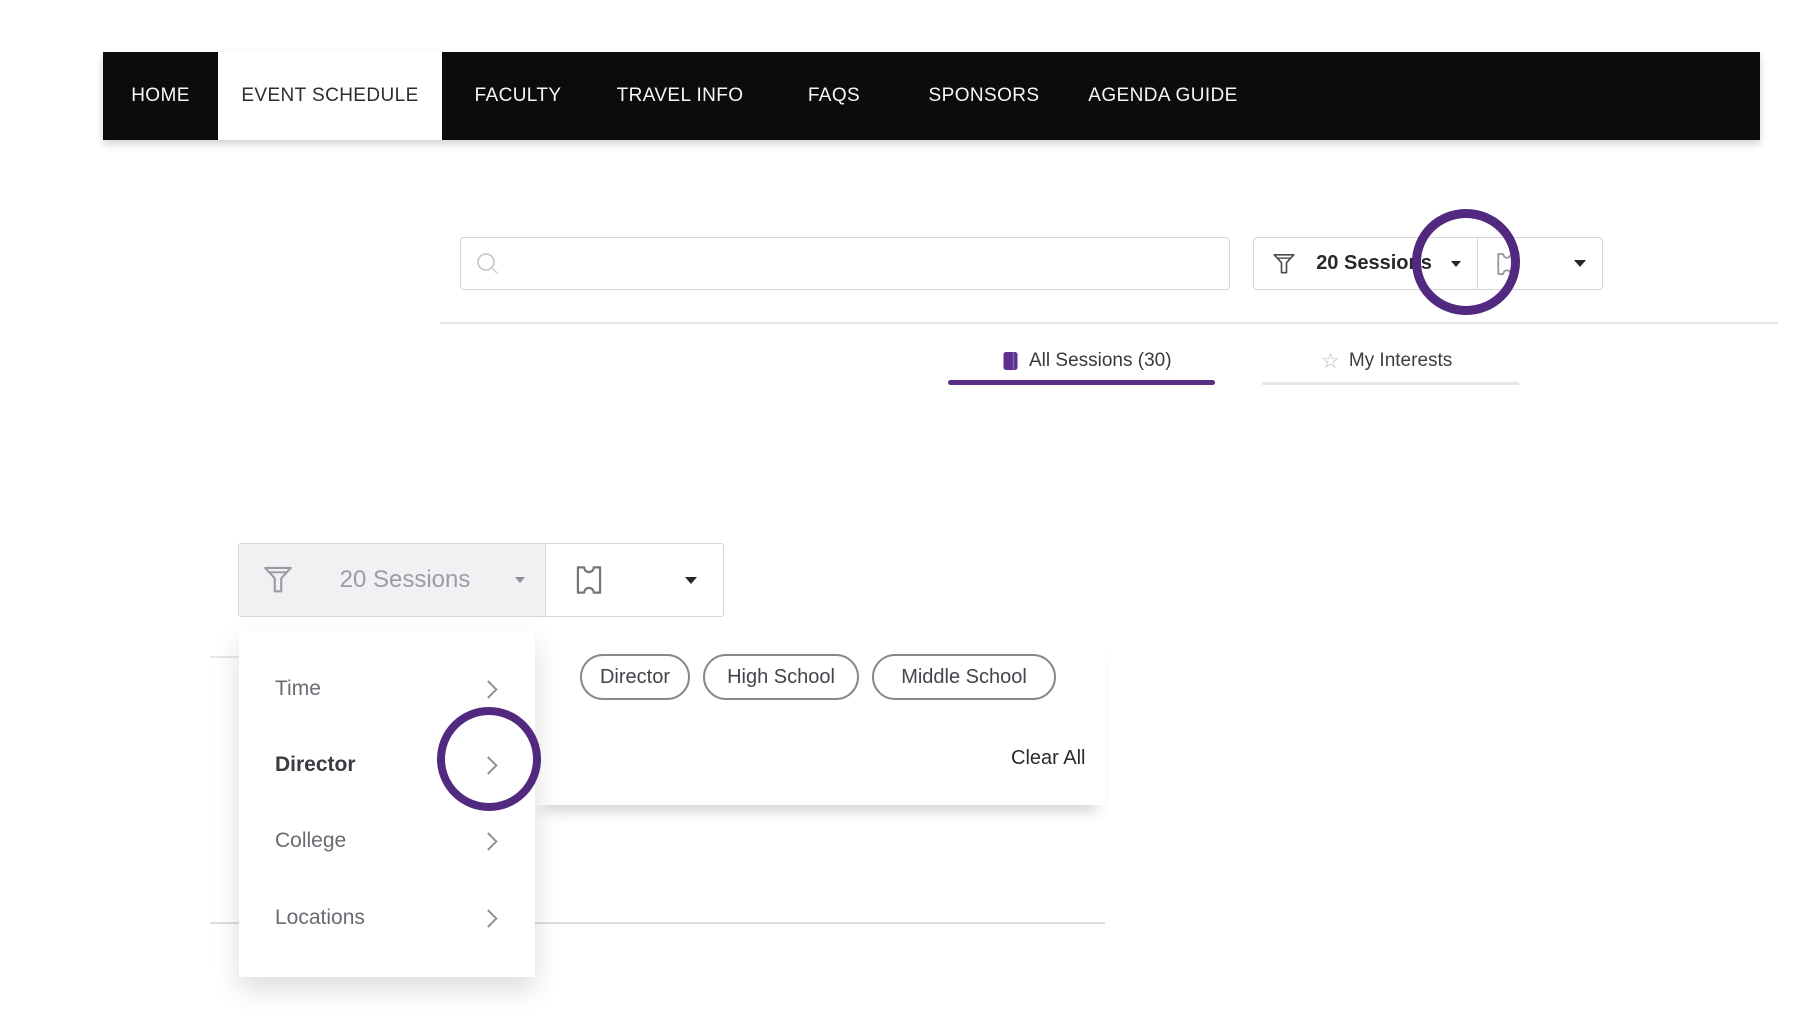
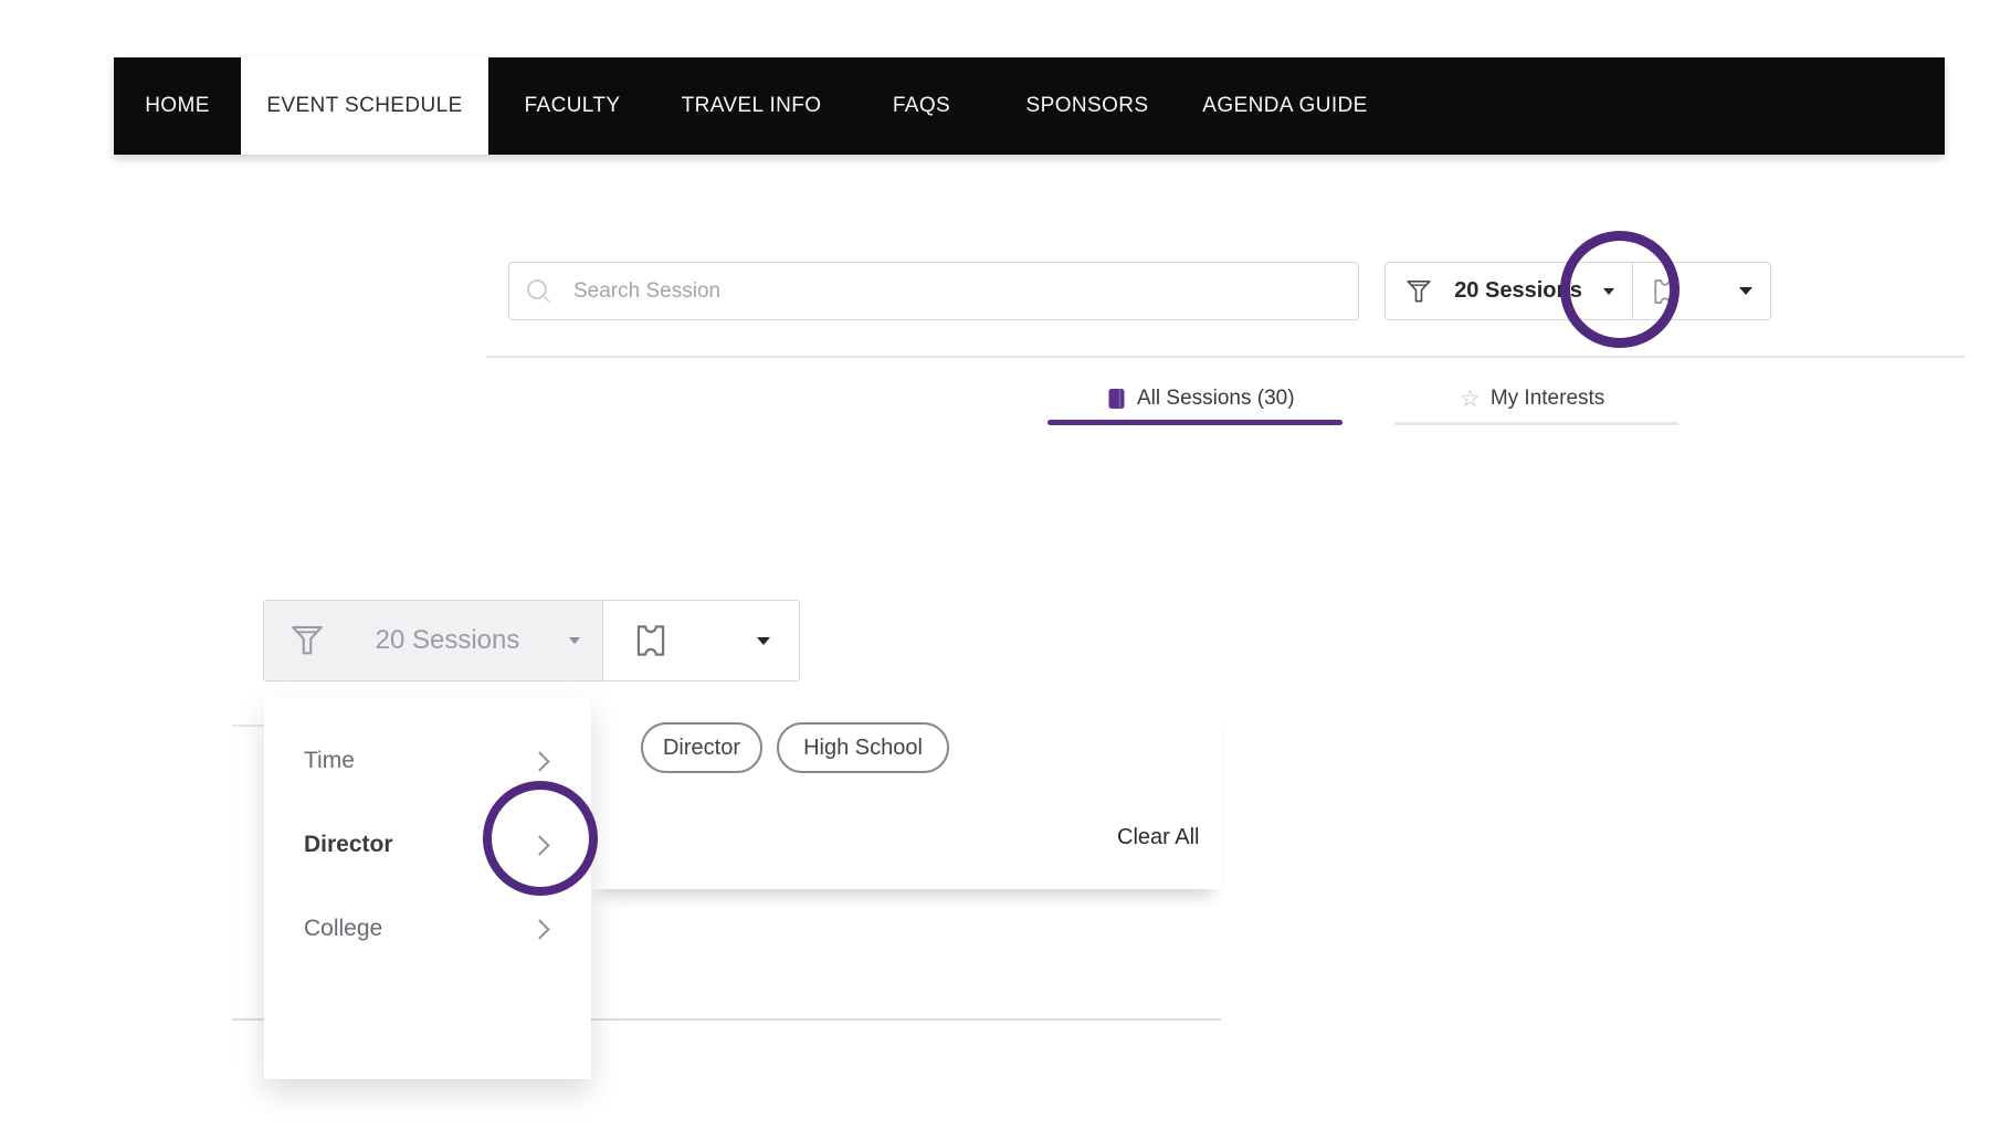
  HOME
  EVENT SCHEDULE
  FACULTY
  TRAVEL INFO
  FAQS
  SPONSORS
  AGENDA GUIDE
+ Search Session
  20 Sessions
  All Sessions (30)
  ☆
  My Interests
  20 Sessions
  Director
  High School
- Middle School
  Clear All
  Time
  Director
  College
- Locations
